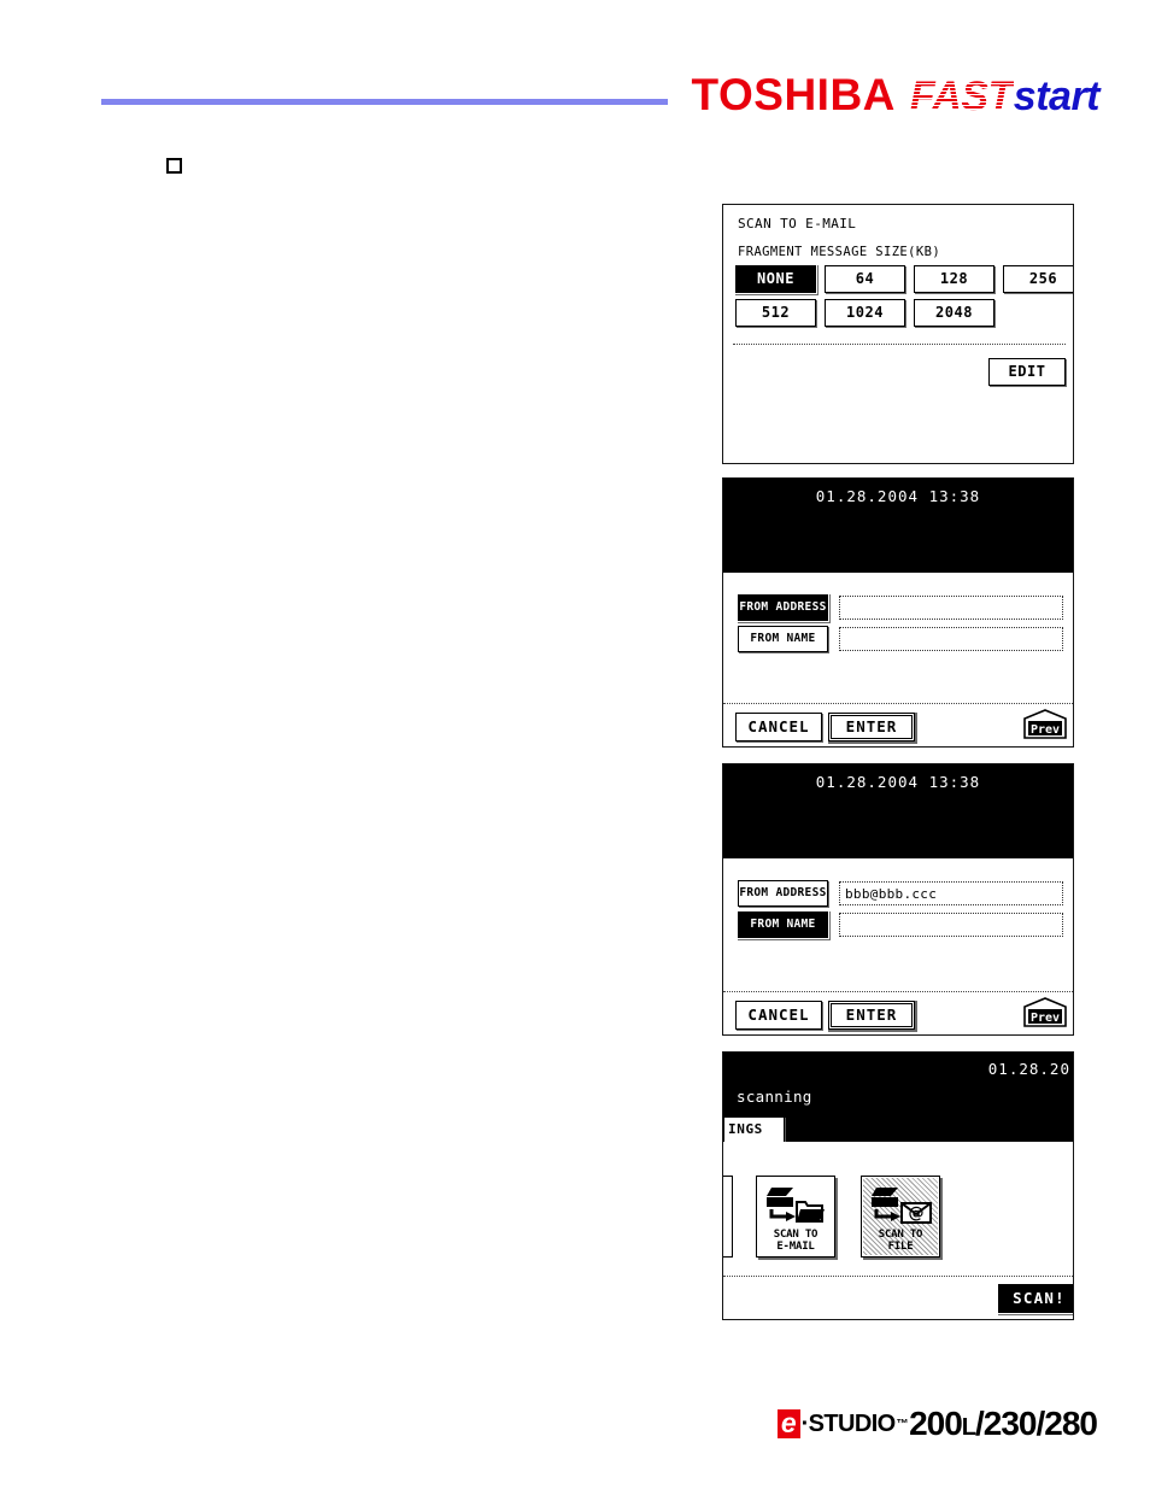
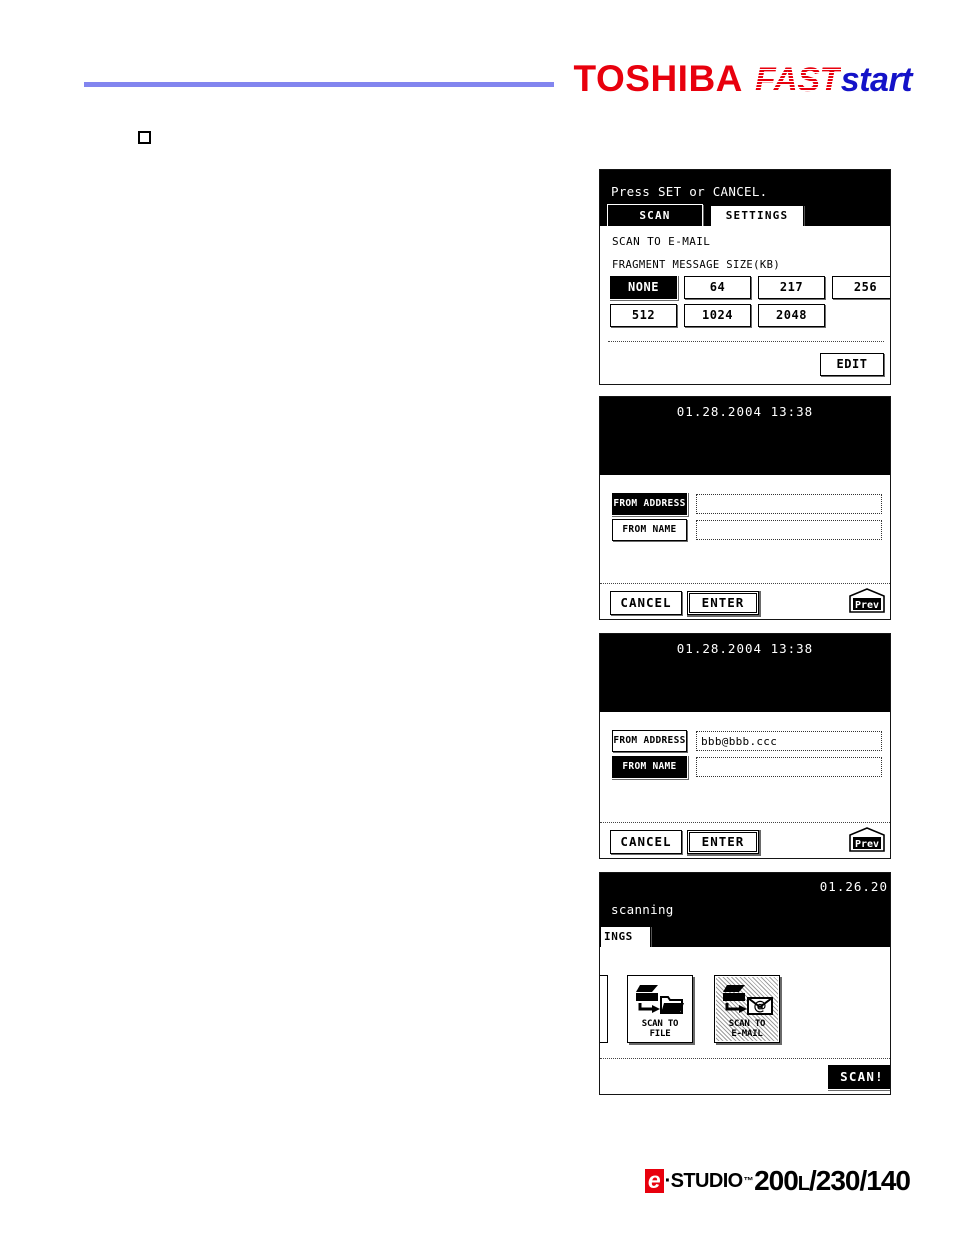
  TOSHIBA FASTstart
+ Press SET or CANCEL.
+ SCAN
+ SETTINGS
  SCAN TO E-MAIL
  FRAGMENT MESSAGE SIZE(KB)
  NONE
  64
- 128
+ 217
  256
  512
  1024
  2048
  EDIT
  01.28.2004 13:38
  FROM ADDRESS
  FROM NAME
  CANCEL
  ENTER
  Prev
  01.28.2004 13:38
  FROM ADDRESS
  bbb@bbb.ccc
  FROM NAME
  CANCEL
  ENTER
  Prev
- 01.28.20
+ 01.26.20
  scanning
  INGS
  SCAN TO
- E-MAIL
+ FILE
  @
  SCAN TO
- FILE
+ E-MAIL
  SCAN!
  e
  ·STUDIO
  ™
- 200L/230/280
+ 200L/230/140
